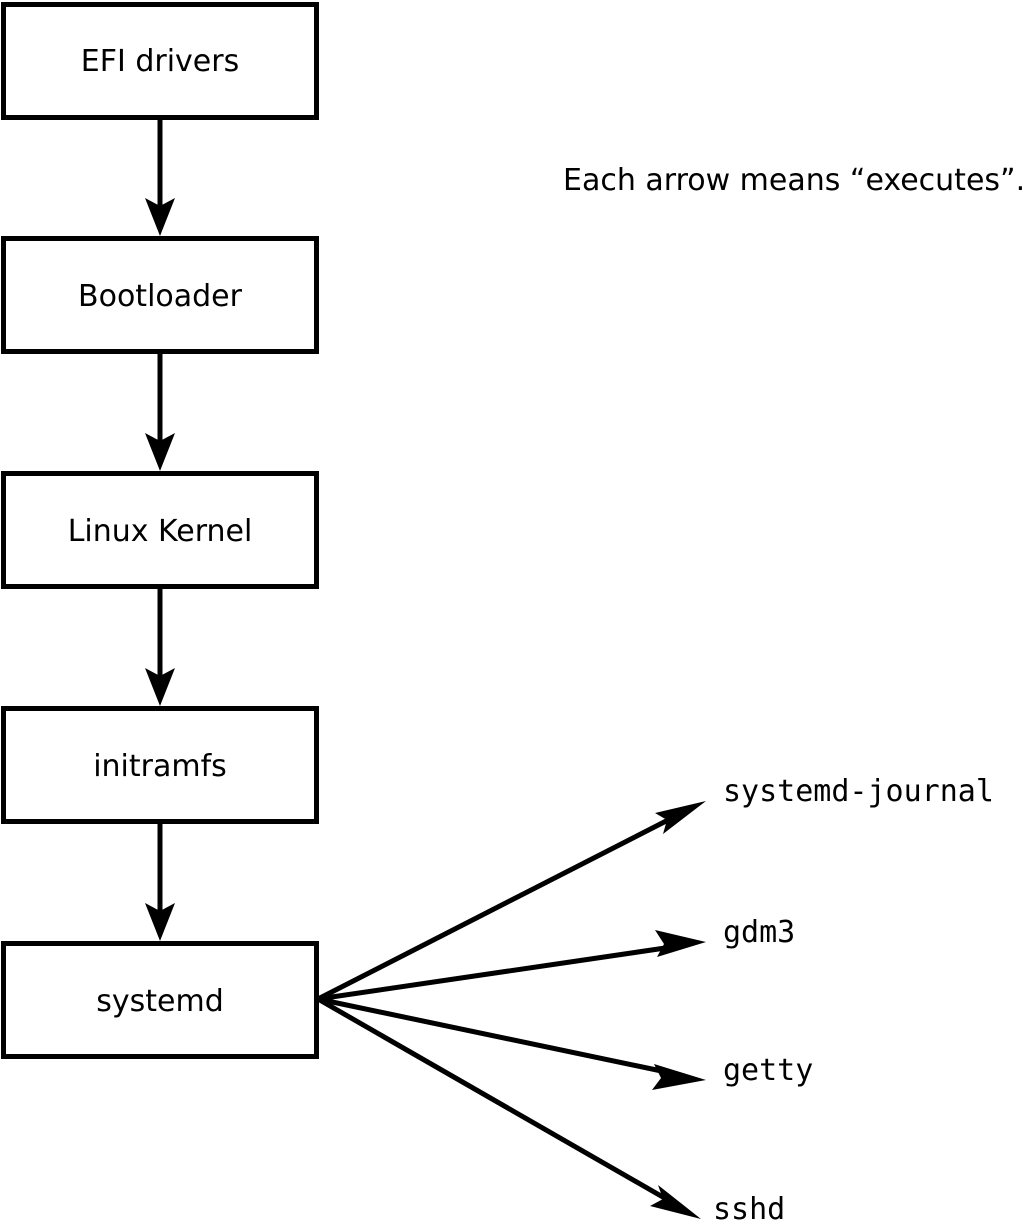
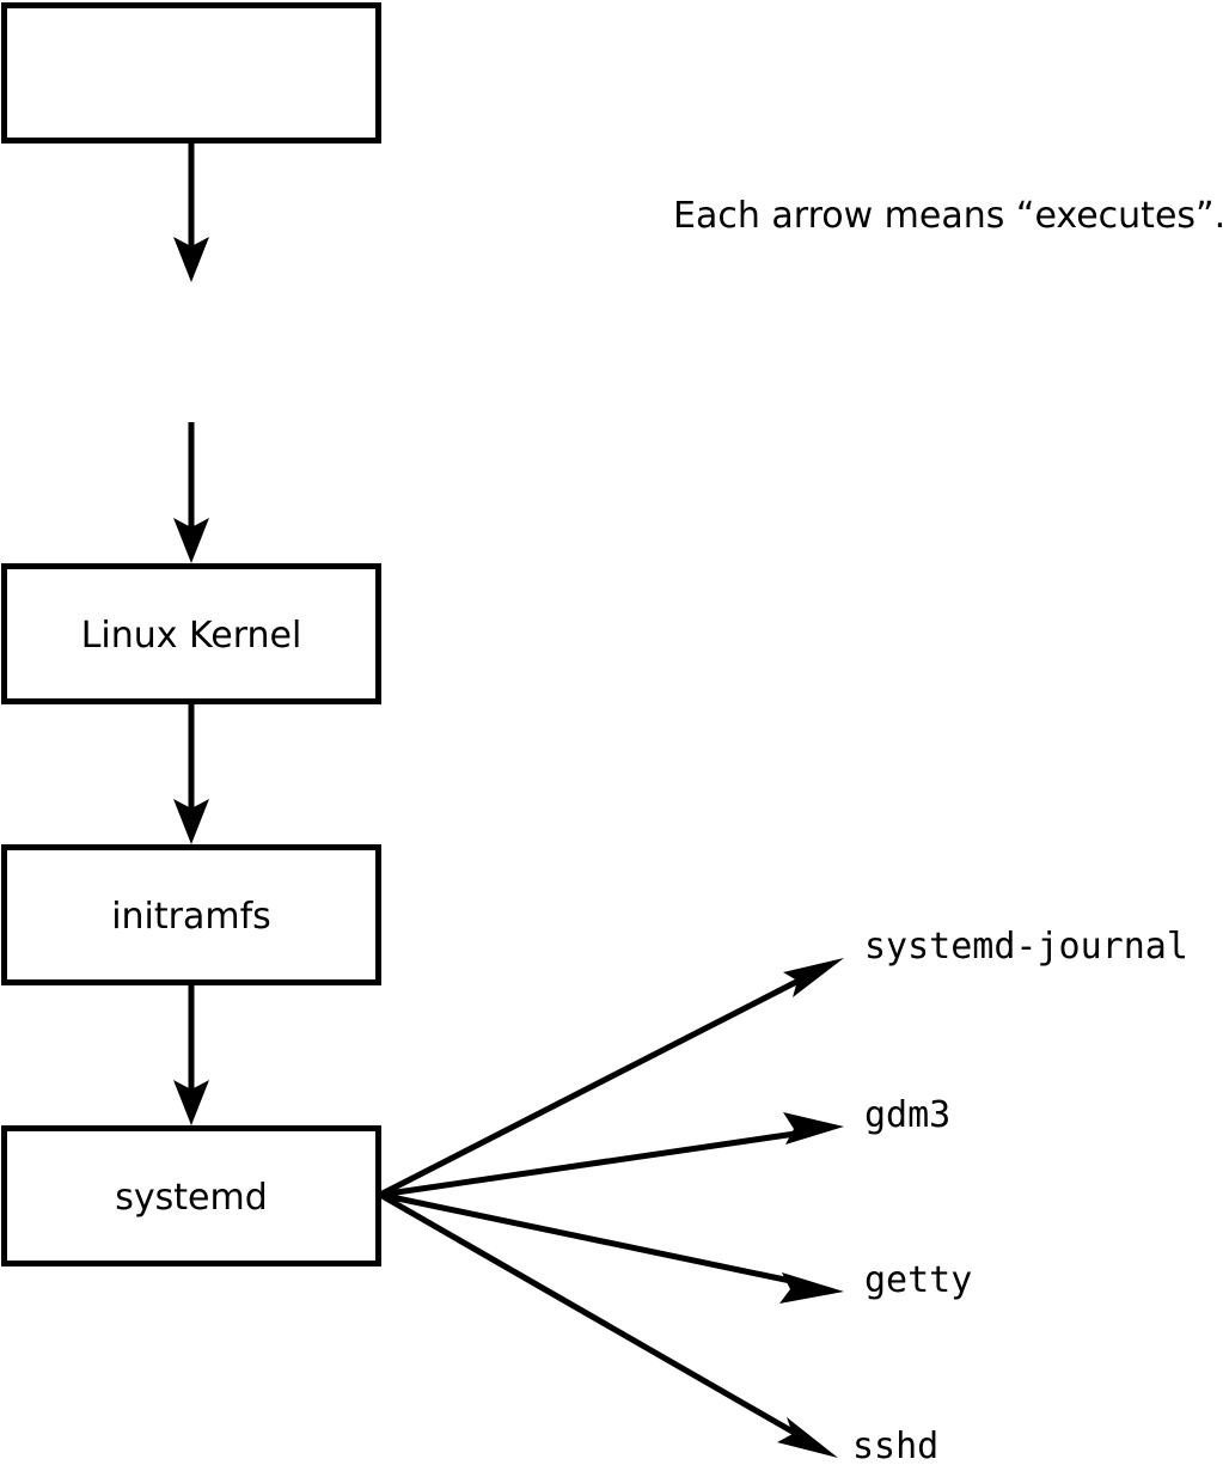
- EFI drivers
- Bootloader
  Linux Kernel
  initramfs
  systemd
  systemd-journal
  gdm3
  getty
  sshd
  Each arrow means “executes”.
